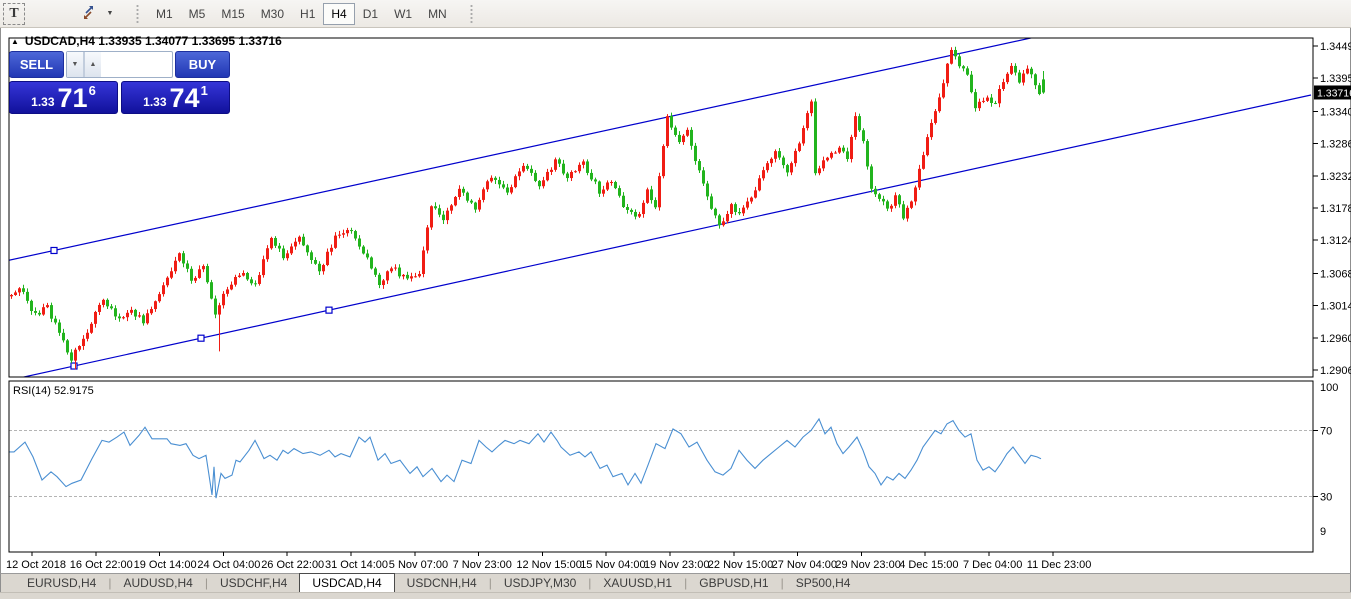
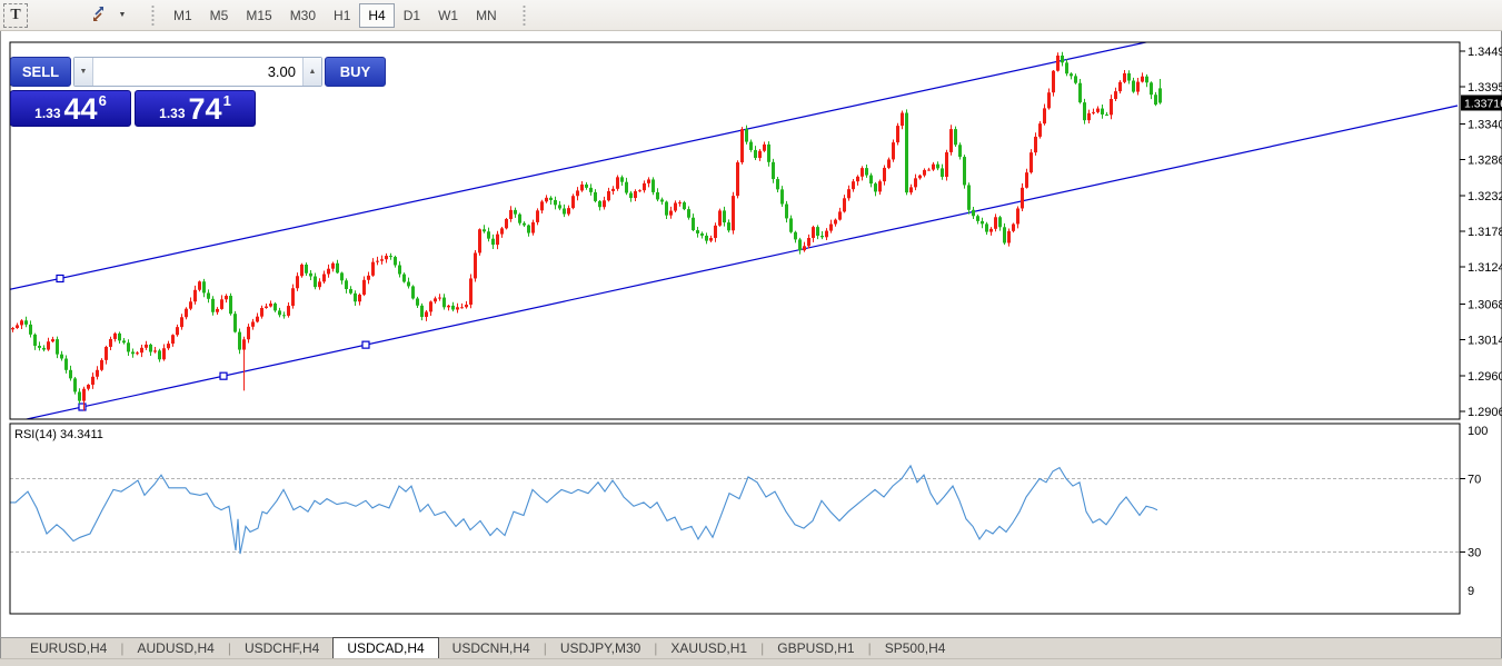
  T
  M1
  M5
  M15
  M30
  H1
  H4
  D1
  W1
  MN
  1.344
  1.339
  1.334
  1.328
  1.323
  1.317
  1.312
  1.306
  1.301
  1.296
  1.290
  1.3371
  100
  70
  30
  9
- 12 Oct 2018
- 16 Oct 22:00
- 19 Oct 14:00
- 24 Oct 04:00
- 26 Oct 22:00
- 31 Oct 14:00
- 5 Nov 07:00
- 7 Nov 23:00
- 12 Nov 15:00
- 15 Nov 04:00
- 19 Nov 23:00
- 22 Nov 15:00
- 27 Nov 04:00
- 29 Nov 23:00
- 4 Dec 15:00
- 7 Dec 04:00
- 11 Dec 23:00
- RSI(14) 52.9175
+ RSI(14) 34.3411
- ▲
- USDCAD,H4 1.33935 1.34077 1.33695 1.33716
  SELL
+ 3.00
  BUY
  1.33
- 71
+ 44
  6
  1.33
  74
  1
  EURUSD,H4
  |
  AUDUSD,H4
  |
  USDCHF,H4
  USDCAD,H4
  USDCNH,H4
  |
  USDJPY,M30
  |
  XAUUSD,H1
  |
  GBPUSD,H1
  |
  SP500,H4
